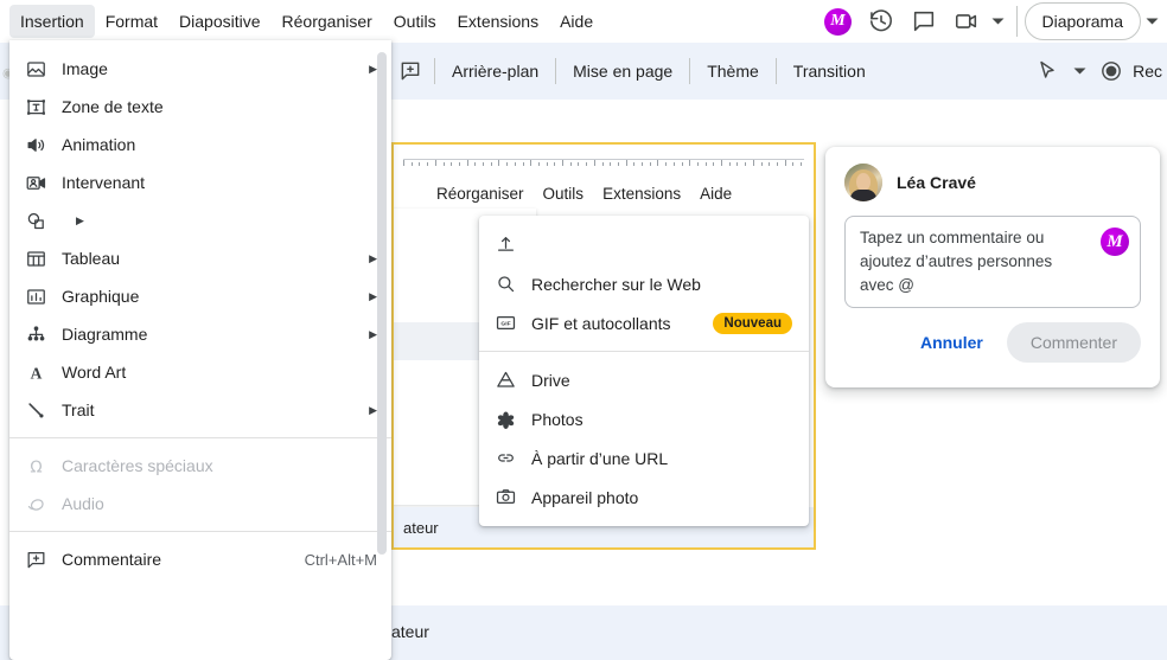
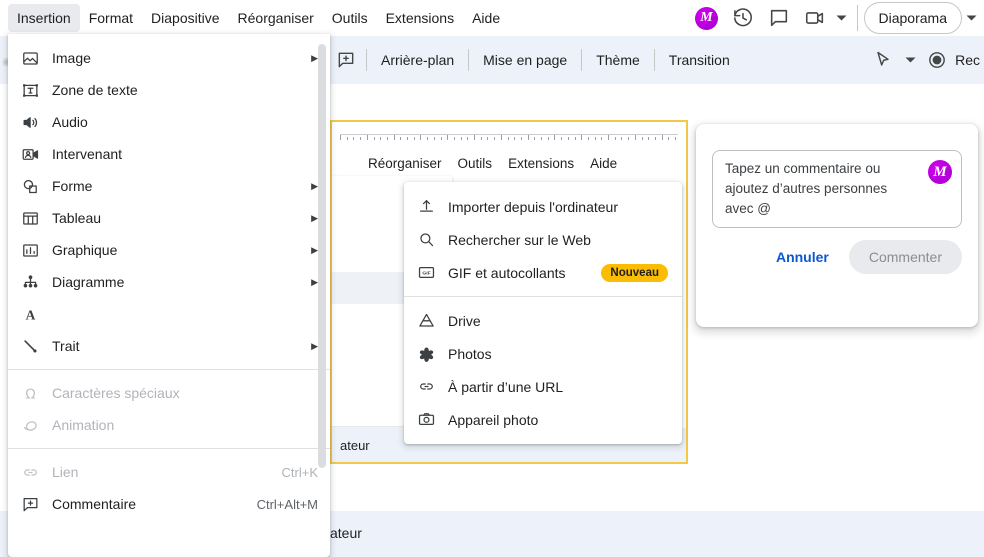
  Insertion
  Format
  Diapositive
  Réorganiser
  Outils
  Extensions
  Aide
  M
  Diaporama
  Arrière-plan
  Mise en page
  Thème
  Transition
  Rec
  Réorganiser
  Outils
  Extensions
  Aide
  ateur
  ateur
  ◉
  Image
  ▶
  Zone de texte
- Animation
+ Audio
  Intervenant
+ Forme
  ▶
  Tableau
  ▶
  Graphique
  ▶
  Diagramme
  ▶
  A
- Word Art
  Trait
  ▶
  Ω
  Caractères spéciaux
- Audio
+ Animation
+ Lien
+ Ctrl+K
  Commentaire
  Ctrl+Alt+M
+ Importer depuis l'ordinateur
  Rechercher sur le Web
  GIF et autocollants
  Nouveau
  Drive
  Photos
  À partir d’une URL
  Appareil photo
- Léa Cravé
  Tapez un commentaire ou ajoutez d’autres personnes avec @
  M
  Annuler
  Commenter
